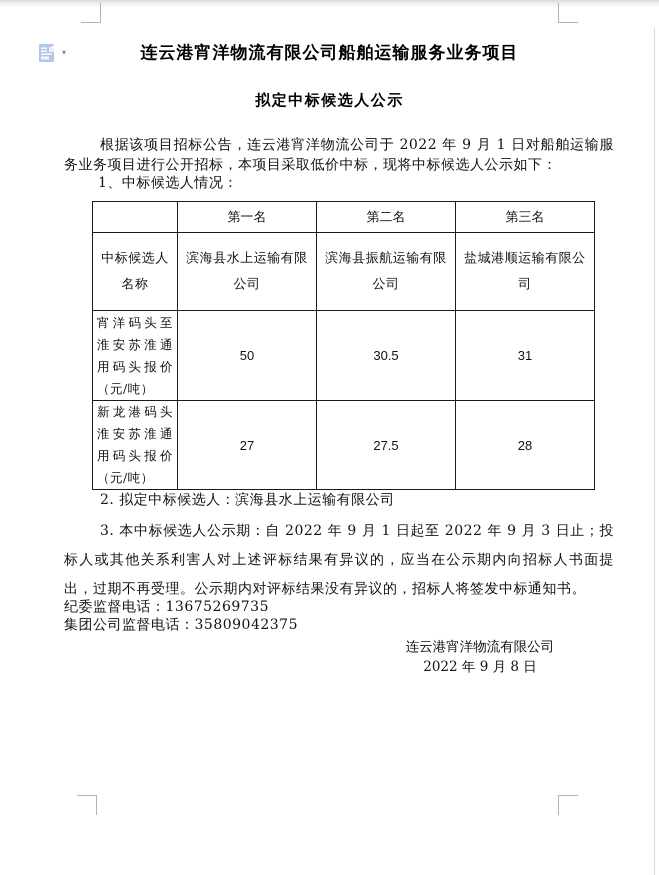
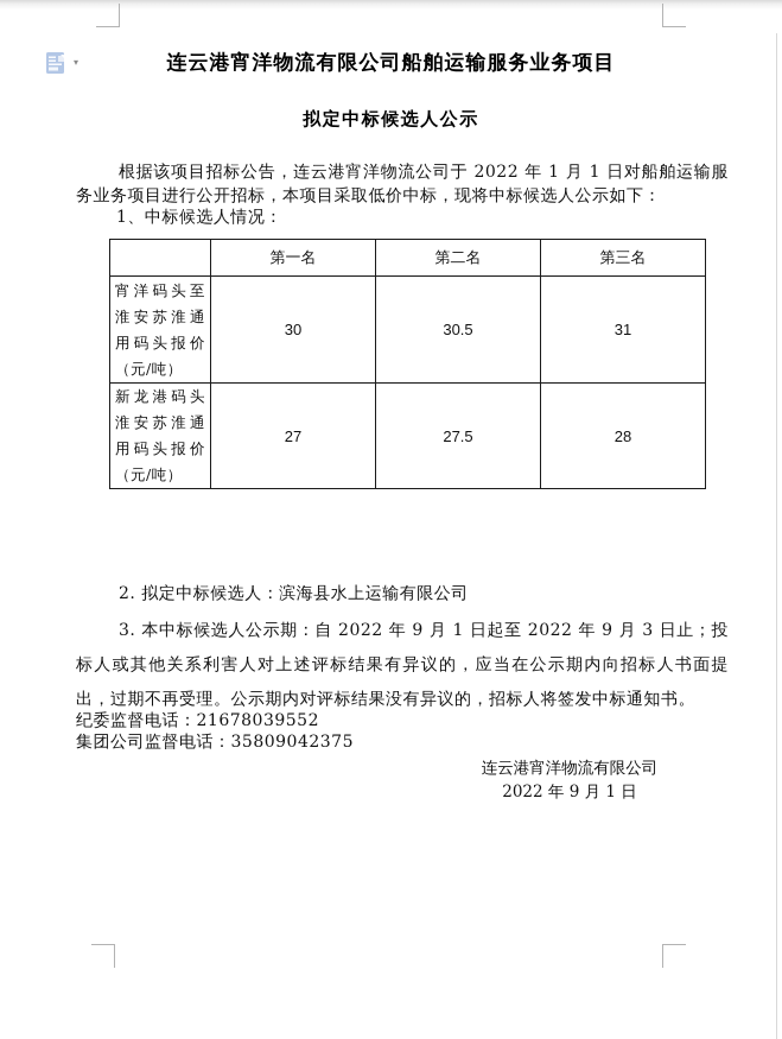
  ▾
  连云港宵洋物流有限公司船舶运输服务业务项目
  拟定中标候选人公示
- 根据该项目招标公告，连云港宵洋物流公司于 2022 年 9 月 1 日对船舶运输服务业务项目进行公开招标，本项目采取低价中标，现将中标候选人公示如下：
+ 根据该项目招标公告，连云港宵洋物流公司于 2022 年 1 月 1 日对船舶运输服务业务项目进行公开招标，本项目采取低价中标，现将中标候选人公示如下：
  1、中标候选人情况：
  	第一名	第二名	第三名
- 中标候选人名称	滨海县水上运输有限公司	滨海县振航运输有限公司	盐城港顺运输有限公司
- 宵洋码头至淮安苏淮通用码头报价（元/吨）	50	30.5	31
+ 宵洋码头至淮安苏淮通用码头报价（元/吨）	30	30.5	31
  新龙港码头淮安苏淮通用码头报价（元/吨）	27	27.5	28
  2. 拟定中标候选人：滨海县水上运输有限公司
  3. 本中标候选人公示期：自 2022 年 9 月 1 日起至 2022 年 9 月 3 日止；投标人或其他关系利害人对上述评标结果有异议的，应当在公示期内向招标人书面提出，过期不再受理。公示期内对评标结果没有异议的，招标人将签发中标通知书。
- 纪委监督电话：13675269735
+ 纪委监督电话：21678039552
  集团公司监督电话：35809042375
  连云港宵洋物流有限公司
- 2022 年 9 月 8 日
+ 2022 年 9 月 1 日
